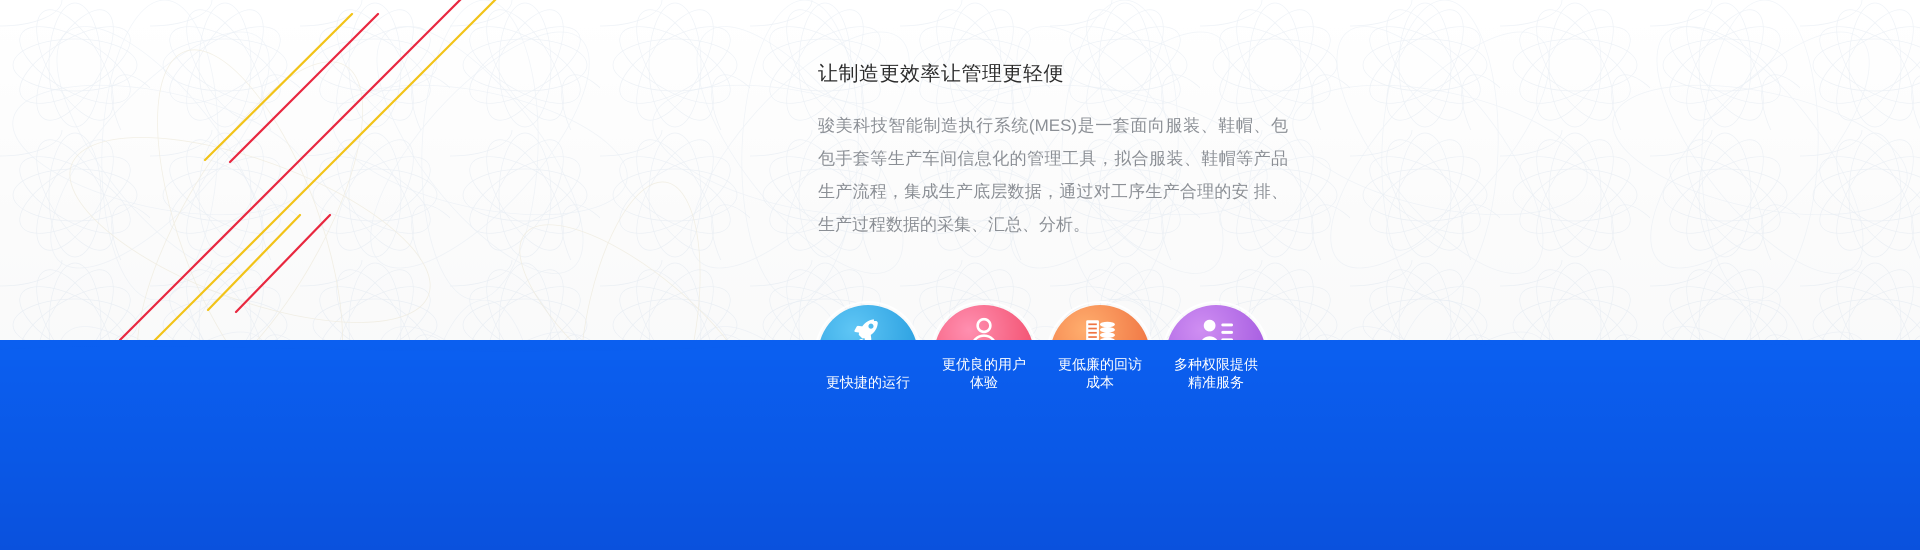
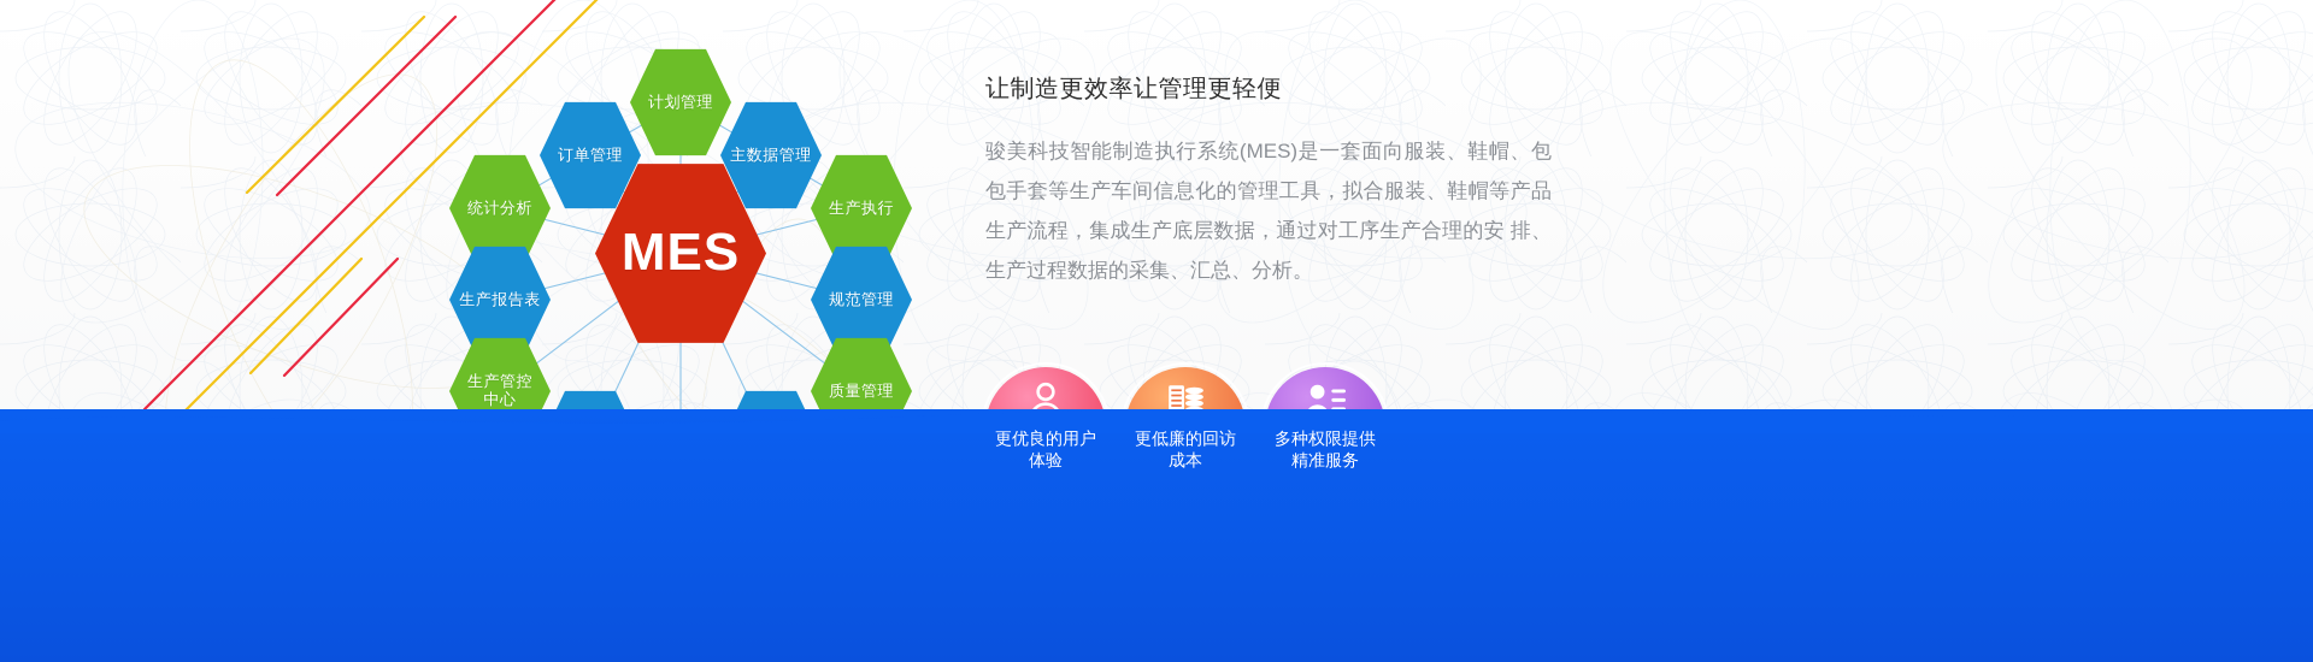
+ 计划管理
+ 订单管理
+ 主数据管理
+ 统计分析
+ 生产执行
+ 生产报告表
+ 规范管理
+ 生产管控
+ 中心
+ 质量管理
+ MES
  让制造更效率让管理更轻便
  骏美科技智能制造执行系统(MES)是一套面向服装、鞋帽、包包手套等生产车间信息化的管理工具，拟合服装、鞋帽等产品生产流程，集成生产底层数据，通过对工序生产合理的安 排、生产过程数据的采集、汇总、分析。
- 更快捷的运行
  更优良的用户
  体验
  更低廉的回访
  成本
  多种权限提供
  精准服务
